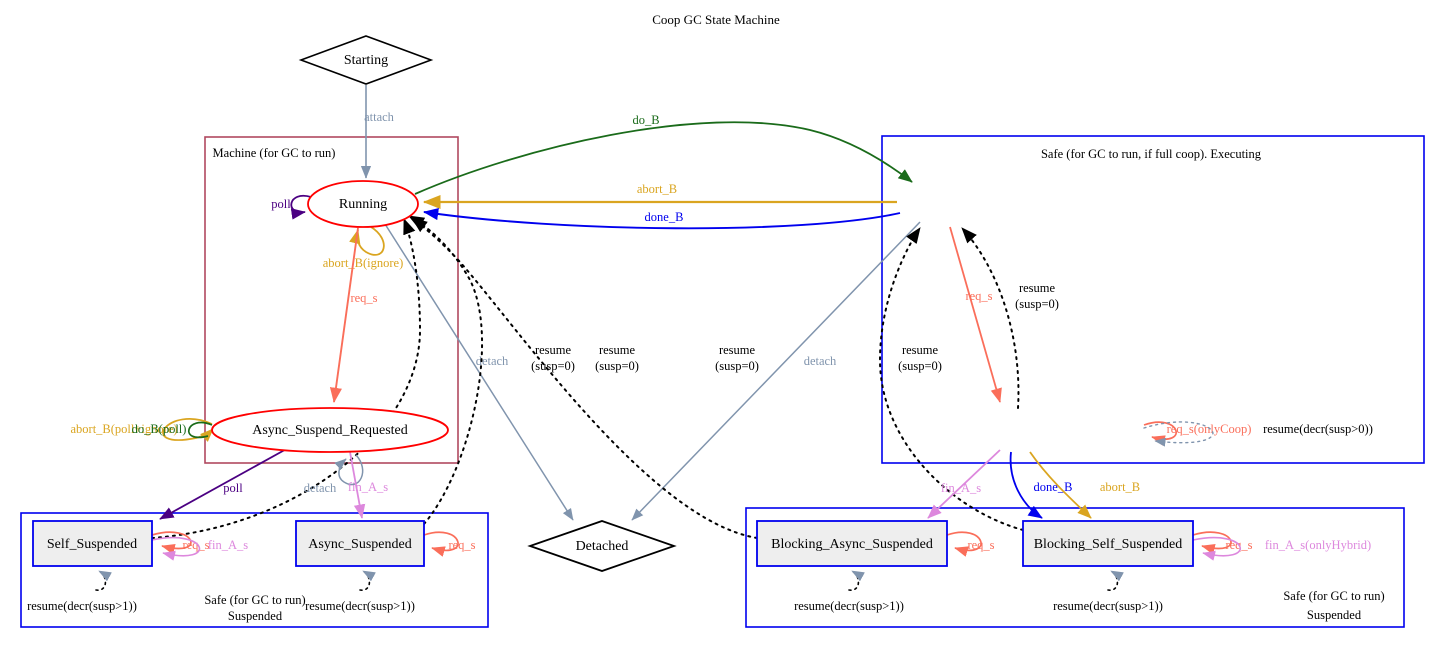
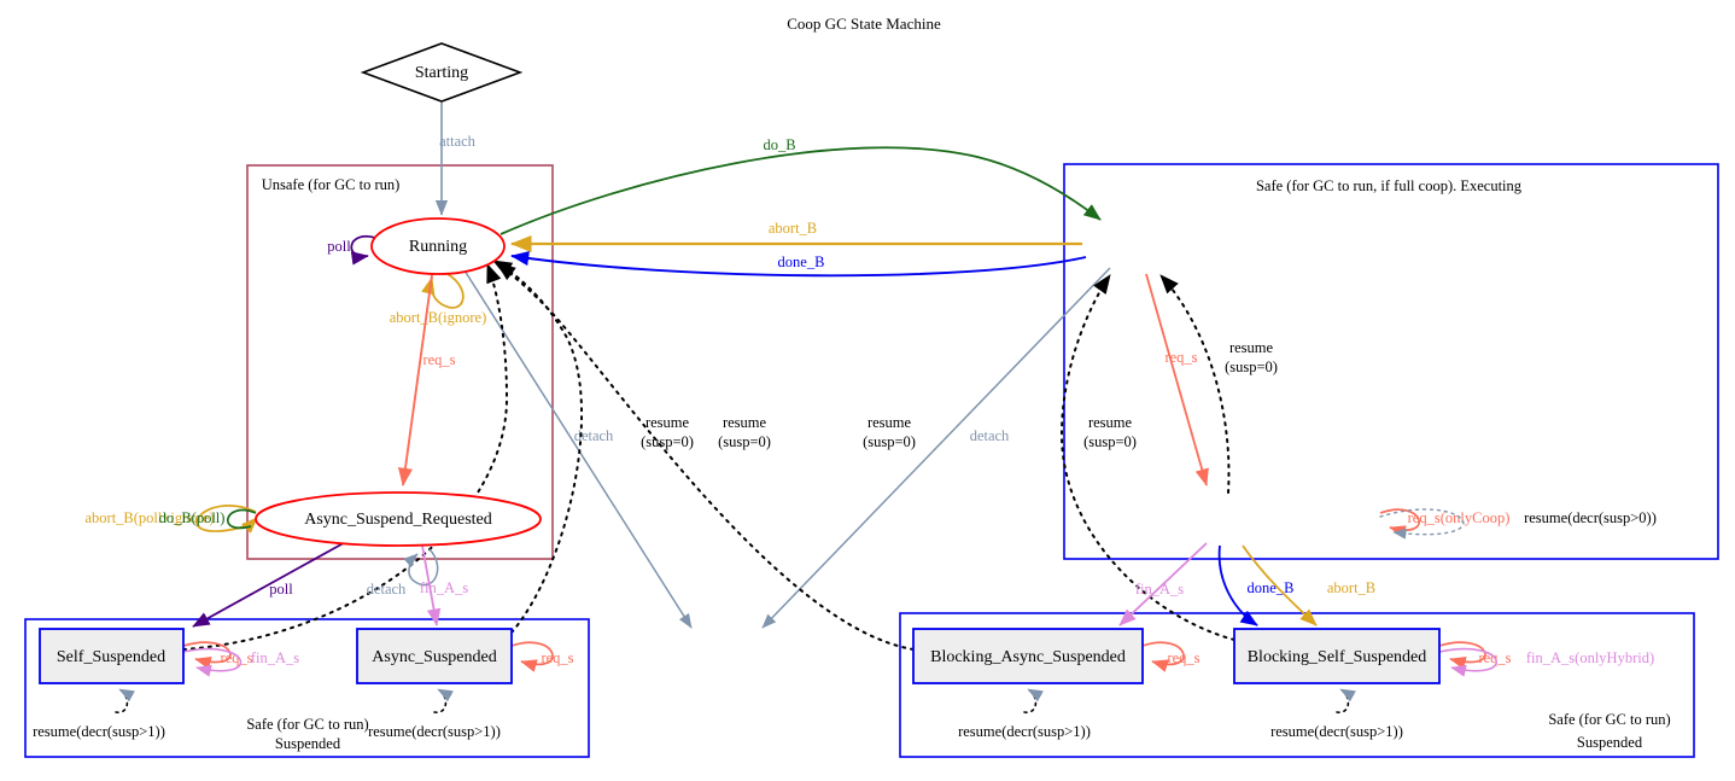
- Machine (for GC to run)
+ Unsafe (for GC to run)
  Safe (for GC to run, if full coop). Executing
  Safe (for GC to run)
  Suspended
  Safe (for GC to run)
  Suspended
  attach
  do_B
  abort_B
  done_B
  poll
  abort_B(ignore)
  req_s
  detach
  detach
  resume
  (susp=0)
  resume
  (susp=0)
  resume
  (susp=0)
  resume
  (susp=0)
  req_s
  resume
  (susp=0)
  abort_B(poll+ignore)
  do_B(poll)
  poll
  detach
  fin_A_s
  req_s
  fin_A_s
  req_s
  resume(decr(susp>1))
  resume(decr(susp>1))
  req_s(onlyCoop)
  resume(decr(susp>0))
  fin_A_s
  done_B
  abort_B
  req_s
  re_s
  fin_A_s(onlyHybrid)
  resume(decr(susp>1))
  resume(decr(susp>1))
  Starting
  Running
  Async_Suspend_Requested
- Detached
  Self_Suspended
  Async_Suspended
  Blocking_Async_Suspended
  Blocking_Self_Suspended
  Coop GC State Machine
